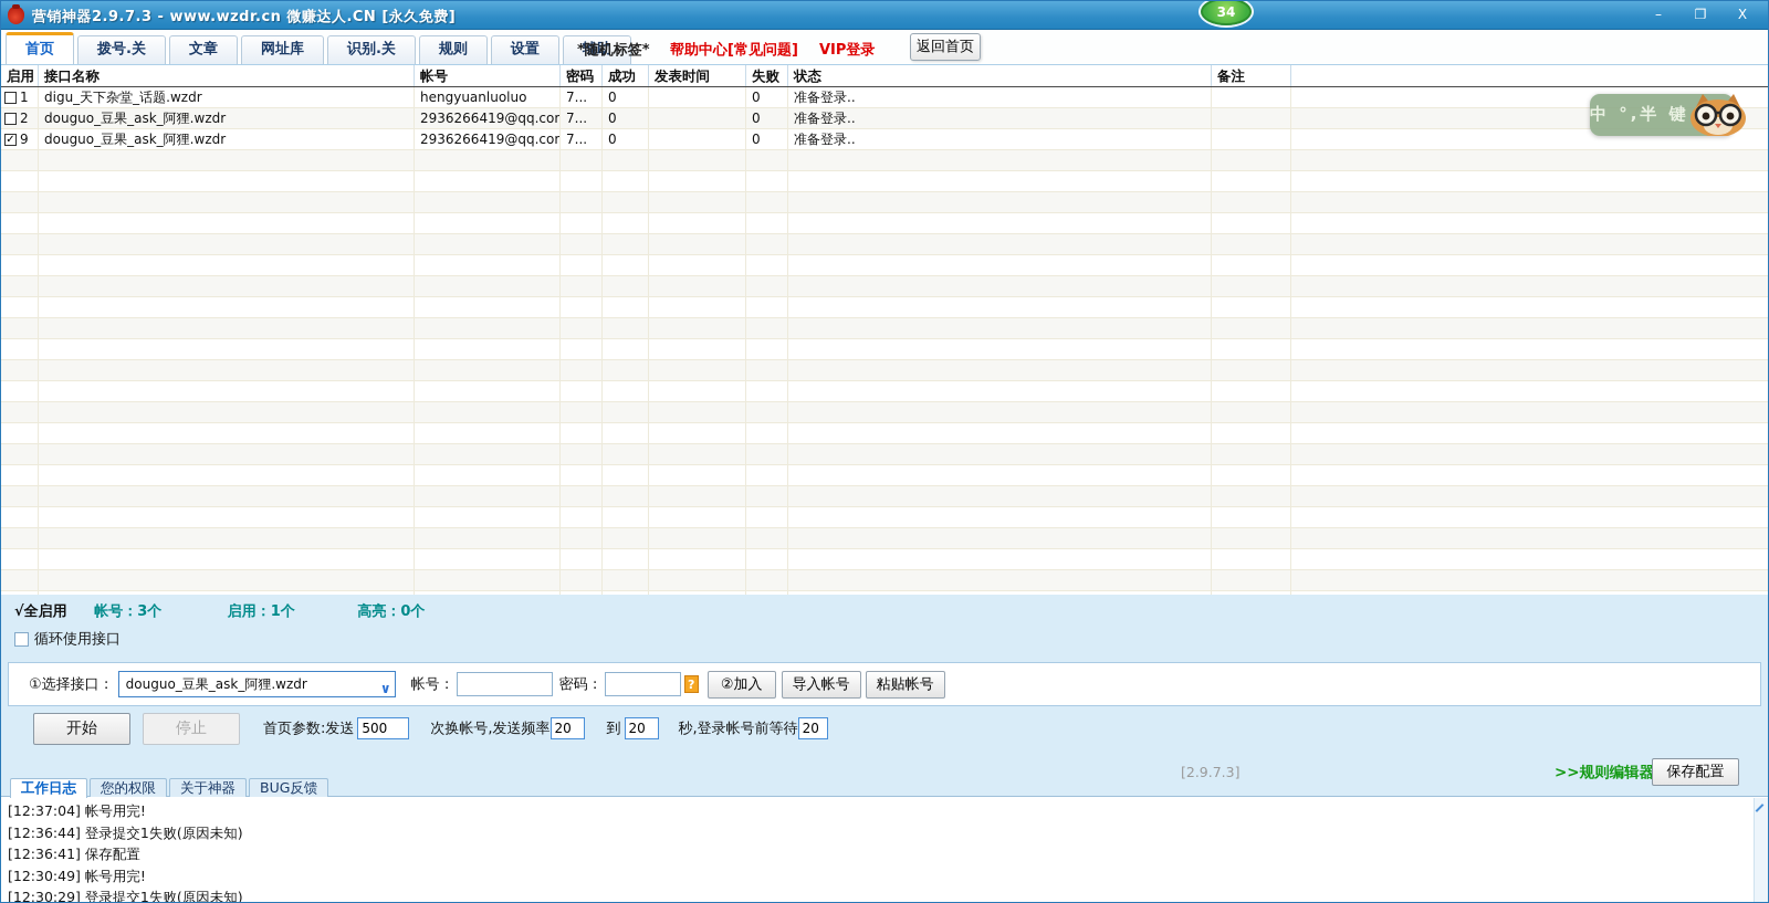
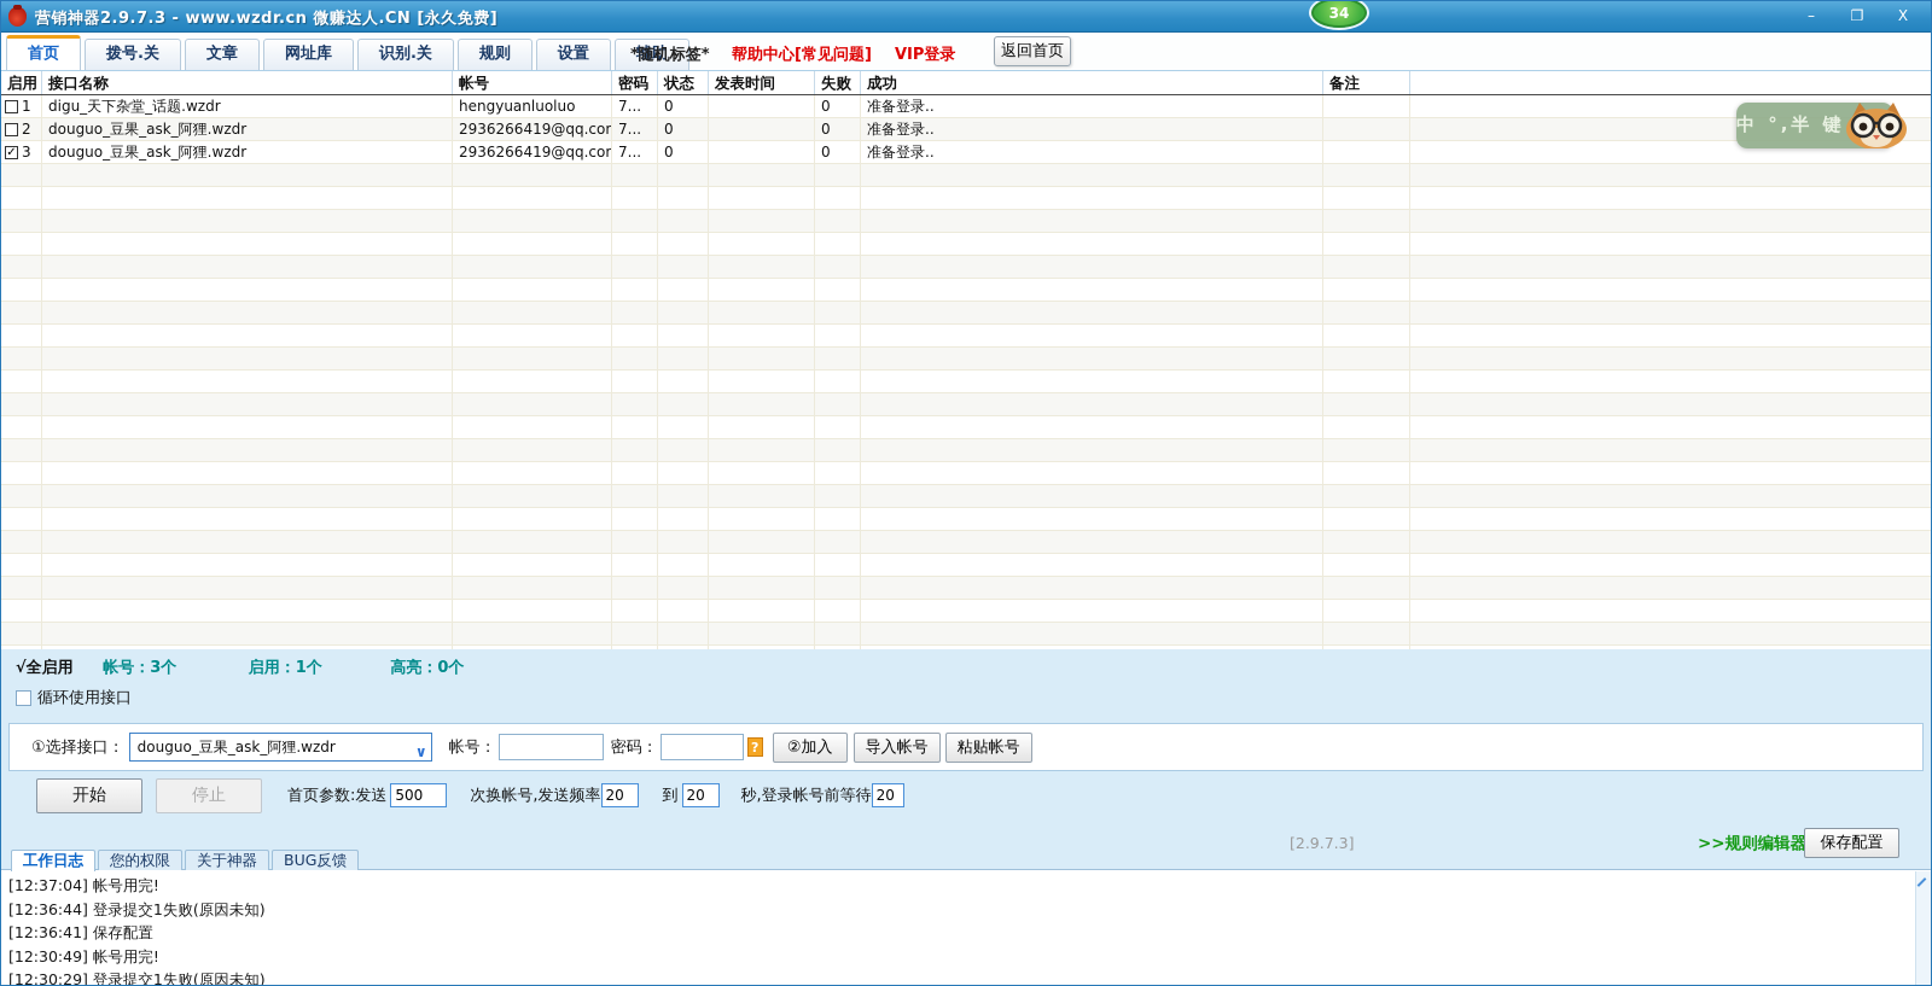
  营销神器2.9.7.3 - www.wzdr.cn 微赚达人.CN [永久免费]
  –
  ❐
  X
  34
  首页
  拨号.关
  文章
  网址库
  识别.关
  规则
  设置
  辅助
  *随机标签*
  帮助中心[常见问题]
  VIP登录
  返回首页
  启用
  接口名称
  帐号
  密码
- 成功
+ 状态
  发表时间
  失败
- 状态
+ 成功
  备注
  1
  digu_天下杂堂_话题.wzdr
  hengyuanluoluo
  7...
  0
  0
  准备登录..
  2
  douguo_豆果_ask_阿狸.wzdr
  2936266419@qq.co
  7...
  0
  0
  准备登录..
  ✓
- 9
+ 3
  douguo_豆果_ask_阿狸.wzdr
  2936266419@qq.co
  7...
  0
  0
  准备登录..
  中 °,半 键
  √全启用 帐号：3个 启用：1个 高亮：0个
  循环使用接口
  ①选择接口：
  douguo_豆果_ask_阿狸.wzdr
  ∨
  帐号：
  密码：
  ?
  ②加入
  导入帐号
  粘贴帐号
  开始
  停止
  首页参数:发送
  500
  次换帐号,发送频率
  20
  到
  20
  秒,登录帐号前等待
  20
  [2.9.7.3]
  >>规则编辑器
  保存配置
  工作日志
  您的权限
  关于神器
  BUG反馈
  [12:37:04] 帐号用完!
  [12:36:44] 登录提交1失败(原因未知)
  [12:36:41] 保存配置
  [12:30:49] 帐号用完!
  [12:30:29] 登录提交1失败(原因未知)
